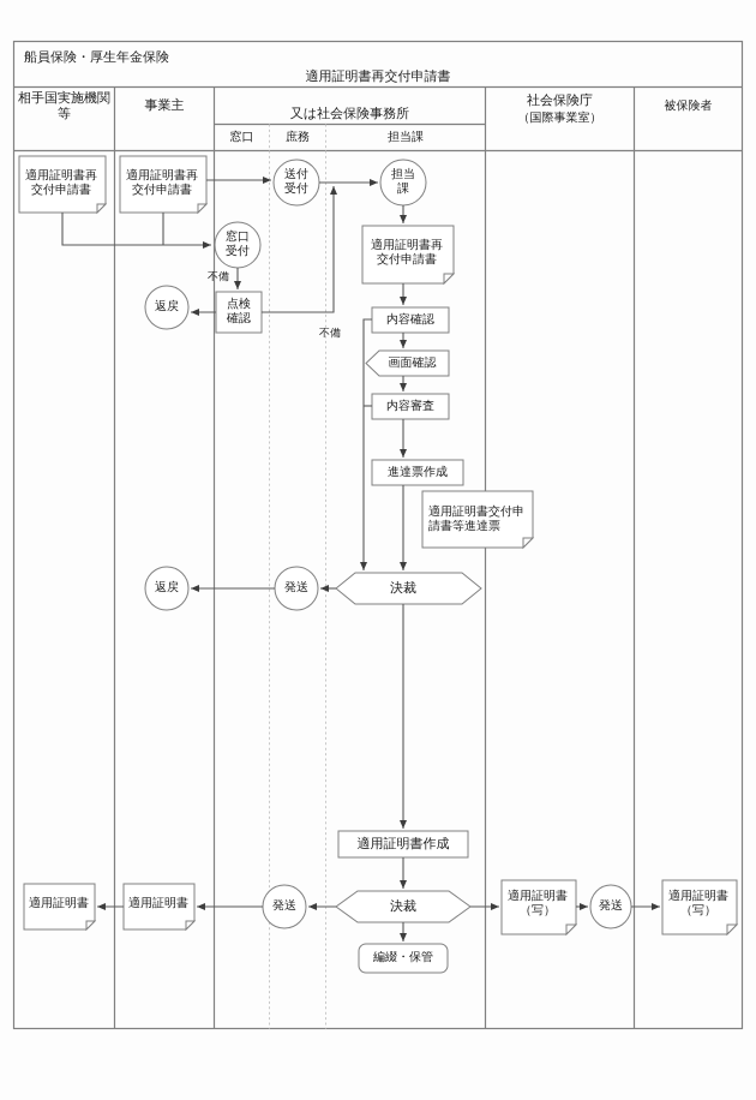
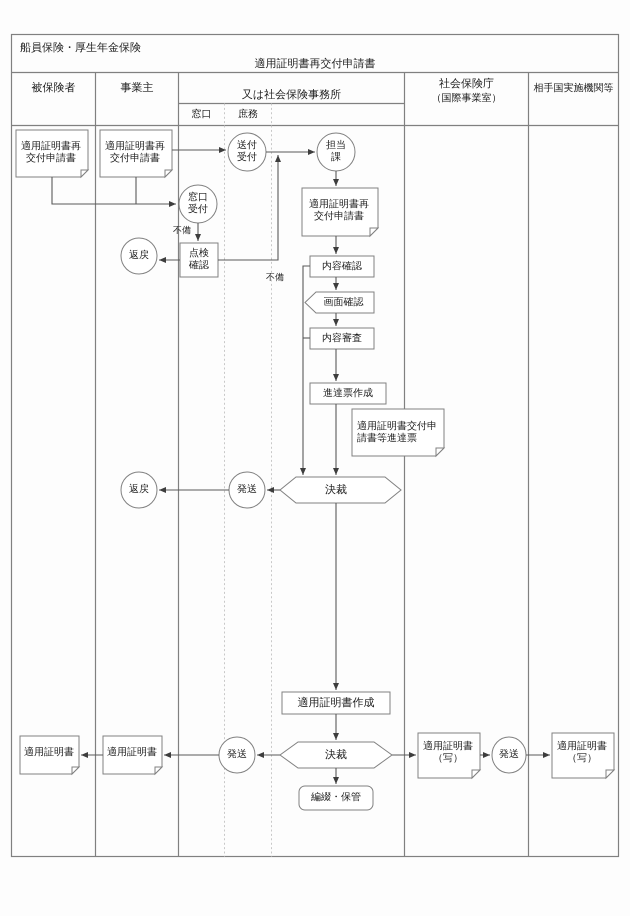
  船員保険・厚生年金保険
  適用証明書再交付申請書
- 相手国実施機関等
+ 被保険者
  事業主
  又は社会保険事務所
  社会保険庁
  （国際事業室）
- 被保険者
+ 相手国実施機関等
  窓口
  庶務
- 担当課
  適用証明書再
  交付申請書
  適用証明書再
  交付申請書
  送付
  受付
  窓口
  受付
  担当
  課
  点検
  確認
  返戻
  適用証明書再
  交付申請書
  内容確認
  画面確認
  内容審査
  進達票作成
  適用証明書交付申
  請書等進達票
  決裁
  発送
  返戻
  適用証明書作成
  決裁
  編綴・保管
  発送
  適用証明書
  適用証明書
  適用証明書
  （写）
  発送
  適用証明書
  （写）
  不備
  不備
